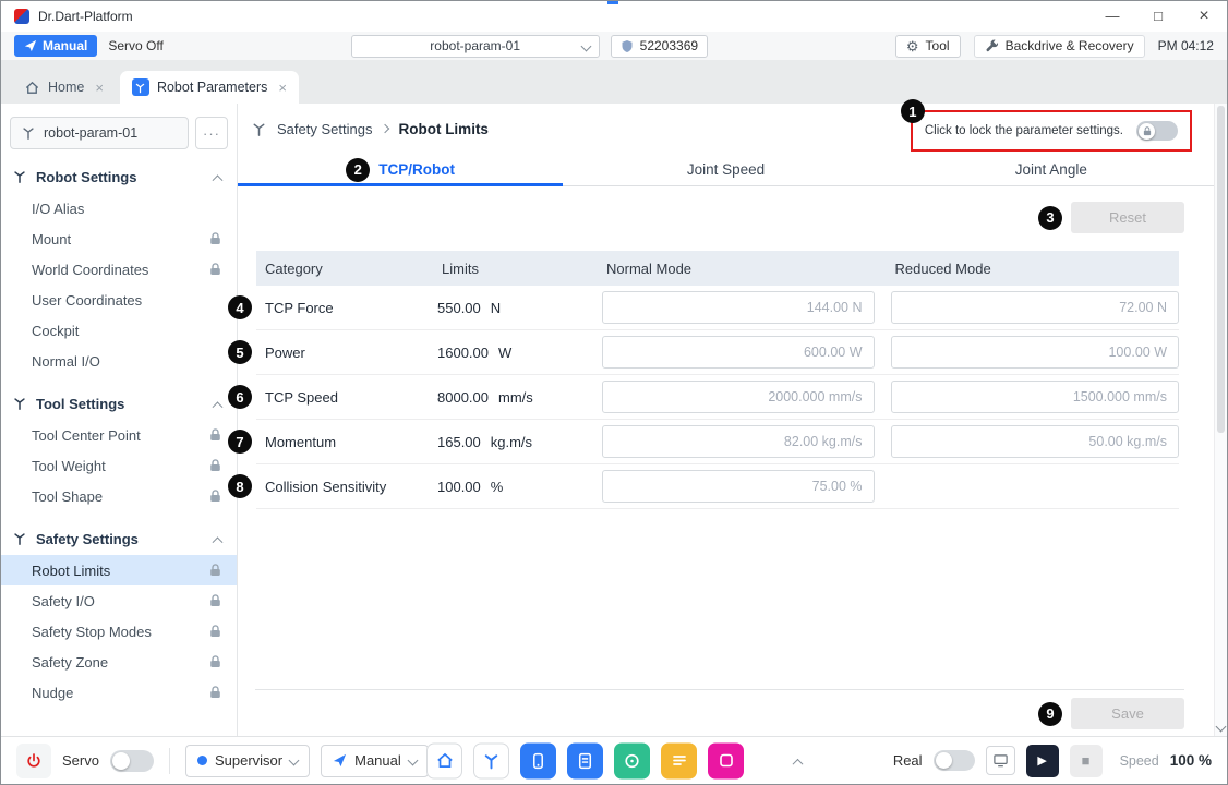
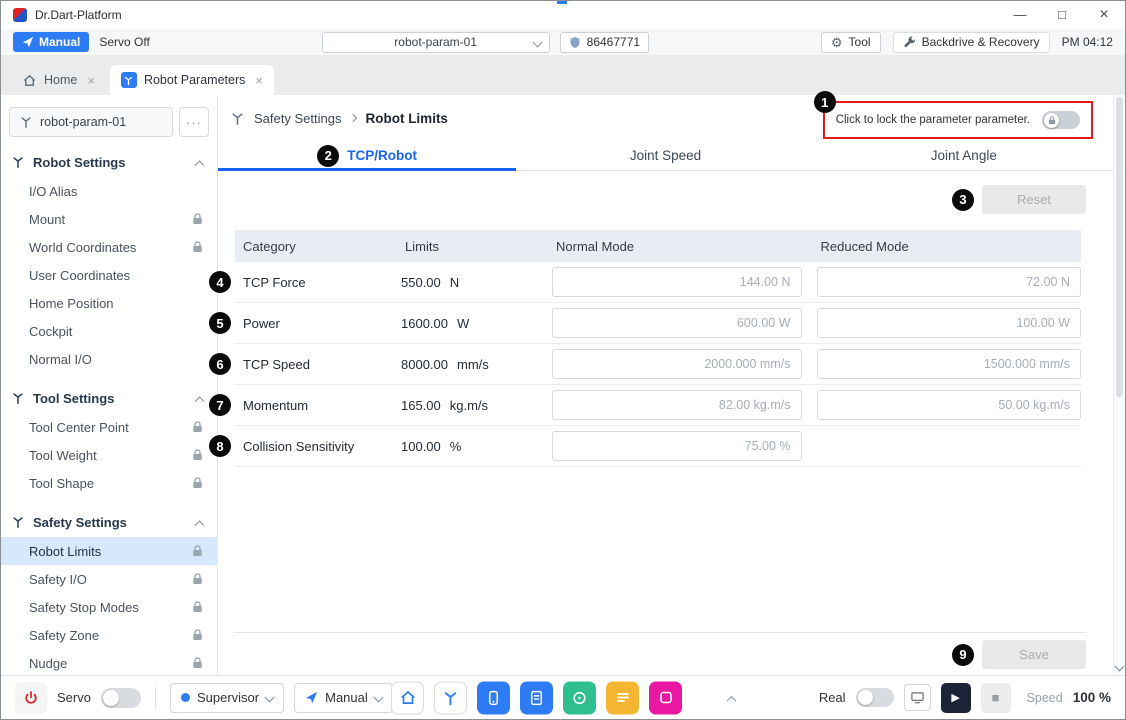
  Dr.Dart-Platform
  —
  □
  ×
  Manual
  Servo Off
  robot-param-01
- 52203369
+ 86467771
  ⚙
  Tool
  Backdrive & Recovery
  PM 04:12
  Home
  ×
  Robot Parameters
  ×
  robot-param-01
  ···
  Robot Settings
  I/O Alias
  Mount
  World Coordinates
  User Coordinates
+ Home Position
  Cockpit
  Normal I/O
  Tool Settings
  Tool Center Point
  Tool Weight
  Tool Shape
  Safety Settings
  Robot Limits
  Safety I/O
  Safety Stop Modes
  Safety Zone
  Nudge
  Safety Settings
  Robot Limits
  1
- Click to lock the parameter settings.
+ Click to lock the parameter parameter.
  2
  TCP/Robot
  Joint Speed
  Joint Angle
  3
  Reset
  Category
  Limits
  Normal Mode
  Reduced Mode
  4
  TCP Force
  550.00
  N
  144.00 N
  72.00 N
  5
  Power
  1600.00
  W
  600.00 W
  100.00 W
  6
  TCP Speed
  8000.00
  mm/s
  2000.000 mm/s
  1500.000 mm/s
  7
  Momentum
  165.00
  kg.m/s
  82.00 kg.m/s
  50.00 kg.m/s
  8
  Collision Sensitivity
  100.00
  %
  75.00 %
  9
  Save
  Servo
  Supervisor
  Manual
  Real
  ▶
  ■
  Speed
  100 %
